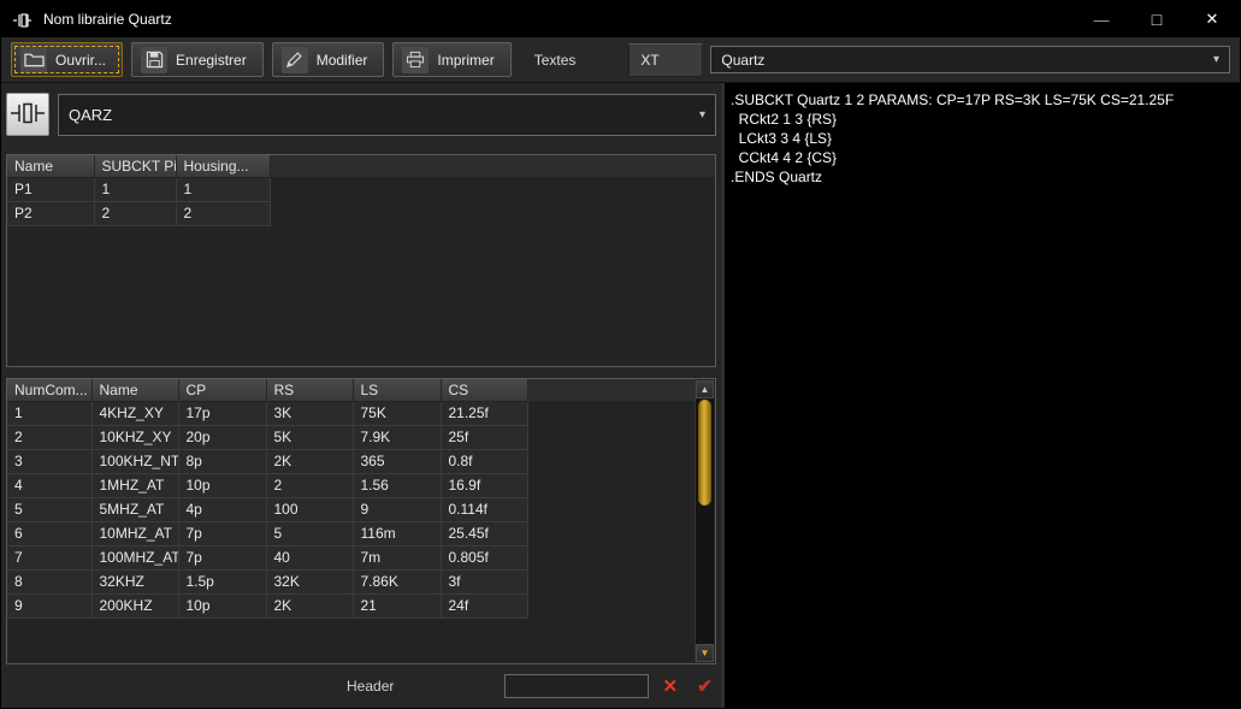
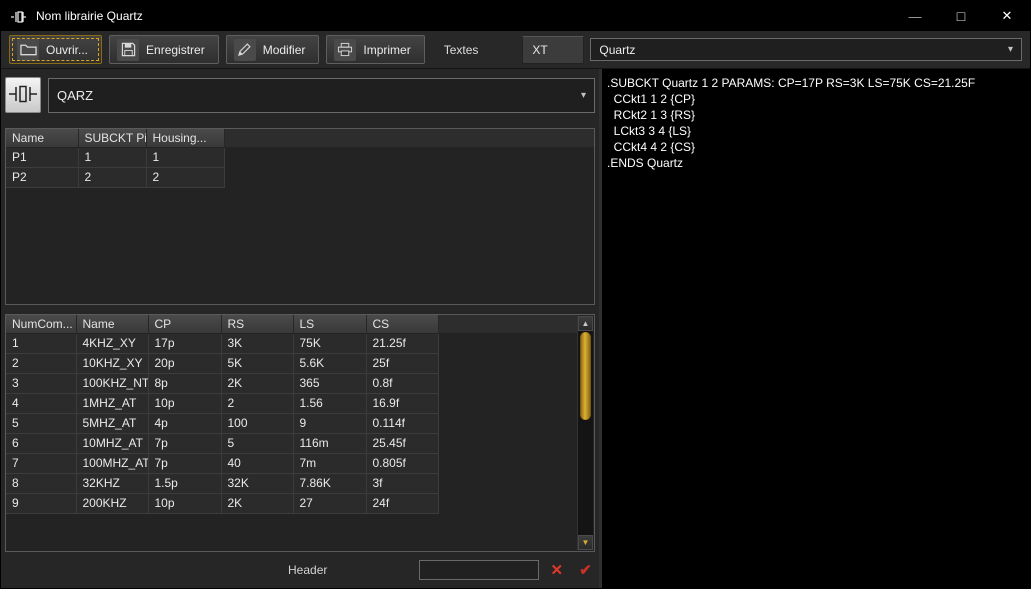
  Nom librairie Quartz
  —
  □
  ✕
  Ouvrir...
  Enregistrer
  Modifier
  Imprimer
  Textes
  XT
  Quartz
  ▾
  QARZ
  ▾
  Name	SUBCKT P	Housing...
  P1	1	1
  P2	2	2
  NumCom...	Name	CP	RS	LS	CS
  1	4KHZ_XY	17p	3K	75K	21.25f
- 2	10KHZ_XY	20p	5K	7.9K	25f
+ 2	10KHZ_XY	20p	5K	5.6K	25f
  3	100KHZ_NT	8p	2K	365	0.8f
  4	1MHZ_AT	10p	2	1.56	16.9f
  5	5MHZ_AT	4p	100	9	0.114f
  6	10MHZ_AT	7p	5	116m	25.45f
  7	100MHZ_AT	7p	40	7m	0.805f
  8	32KHZ	1.5p	32K	7.86K	3f
- 9	200KHZ	10p	2K	21	24f
+ 9	200KHZ	10p	2K	27	24f
  ▲
  ▼
  Header
  ✕
  ✔
  .SUBCKT Quartz 1 2 PARAMS: CP=17P RS=3K LS=75K CS=21.25F
+ CCkt1 1 2 {CP}
  RCkt2 1 3 {RS}
  LCkt3 3 4 {LS}
  CCkt4 4 2 {CS}
  .ENDS Quartz
